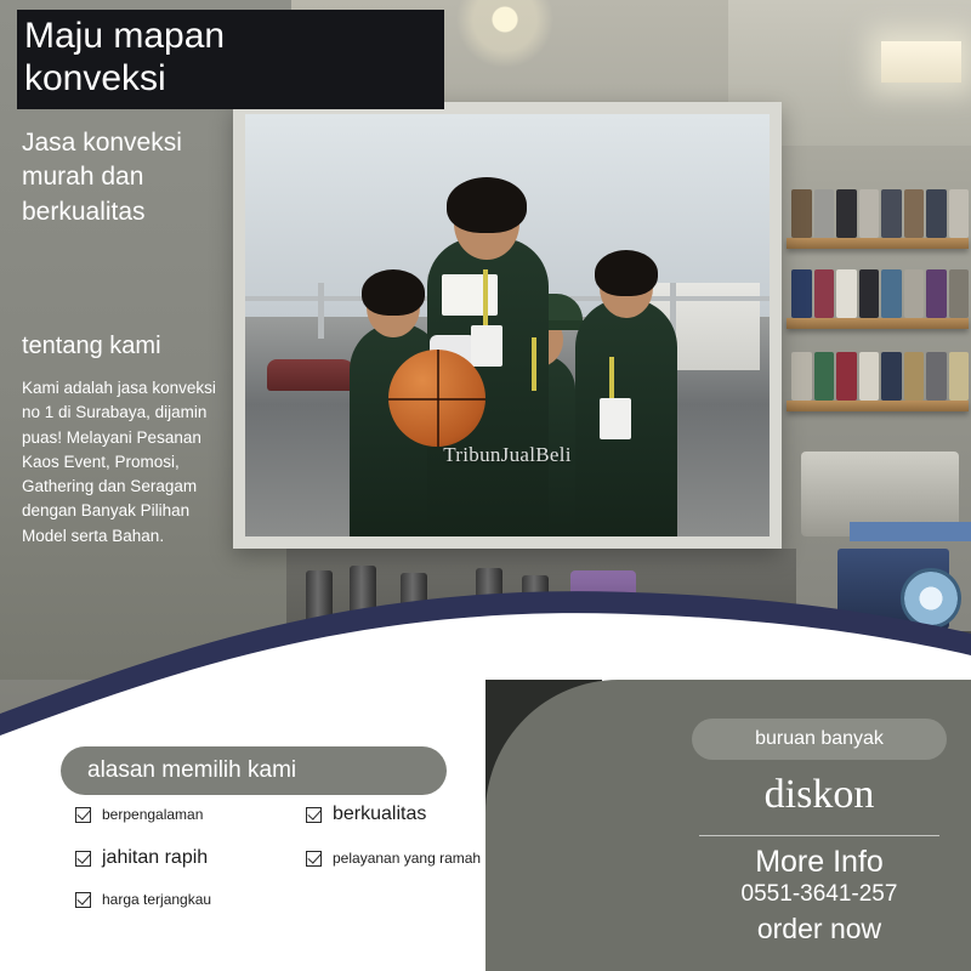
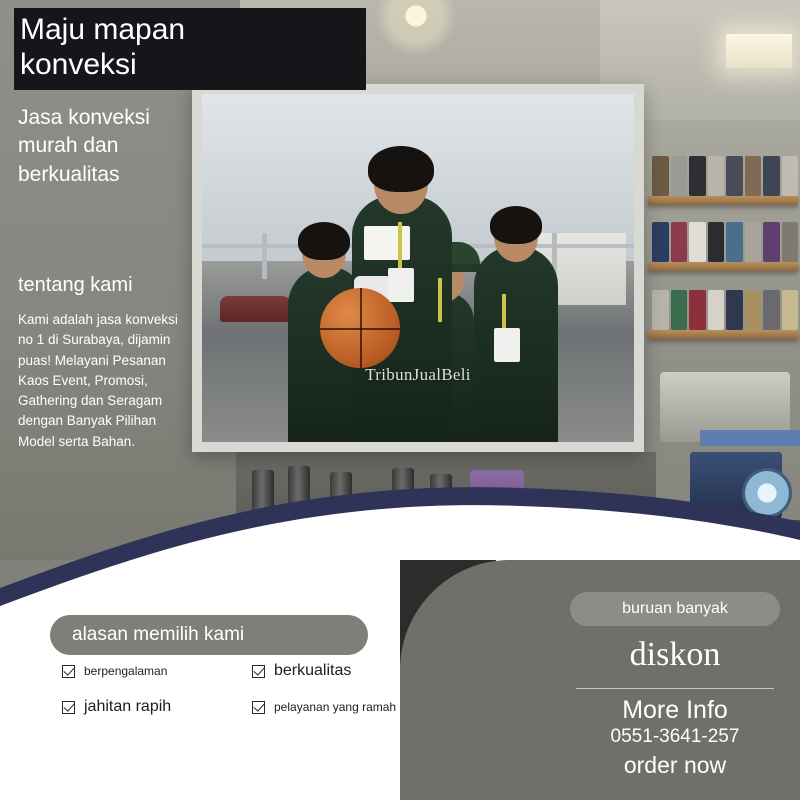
  TribunJualBeli
  Maju mapan
  konveksi
  Jasa konveksi
  murah dan
  berkualitas
  tentang kami
  Kami adalah jasa konveksi no 1 di Surabaya, dijamin puas! Melayani Pesanan Kaos Event, Promosi, Gathering dan Seragam dengan Banyak Pilihan Model serta Bahan.
  alasan memilih kami
  berpengalaman
  berkualitas
  jahitan rapih
  pelayanan yang ramah
- harga terjangkau
  buruan banyak
  diskon
  More Info
  0551-3641-257
  order now
